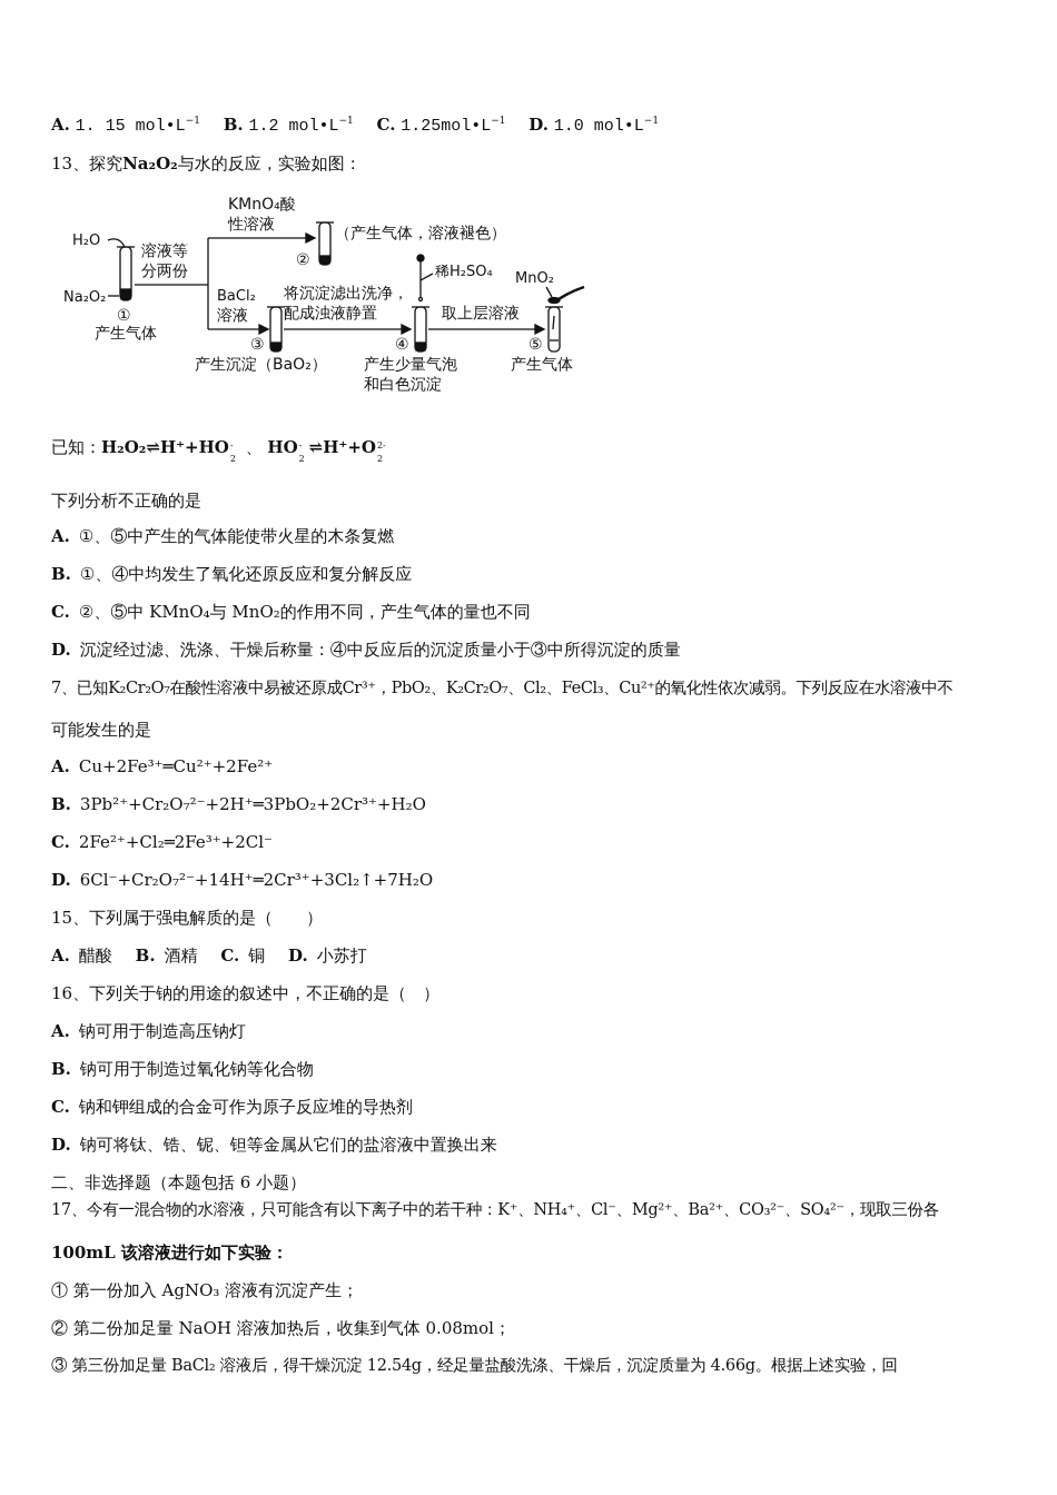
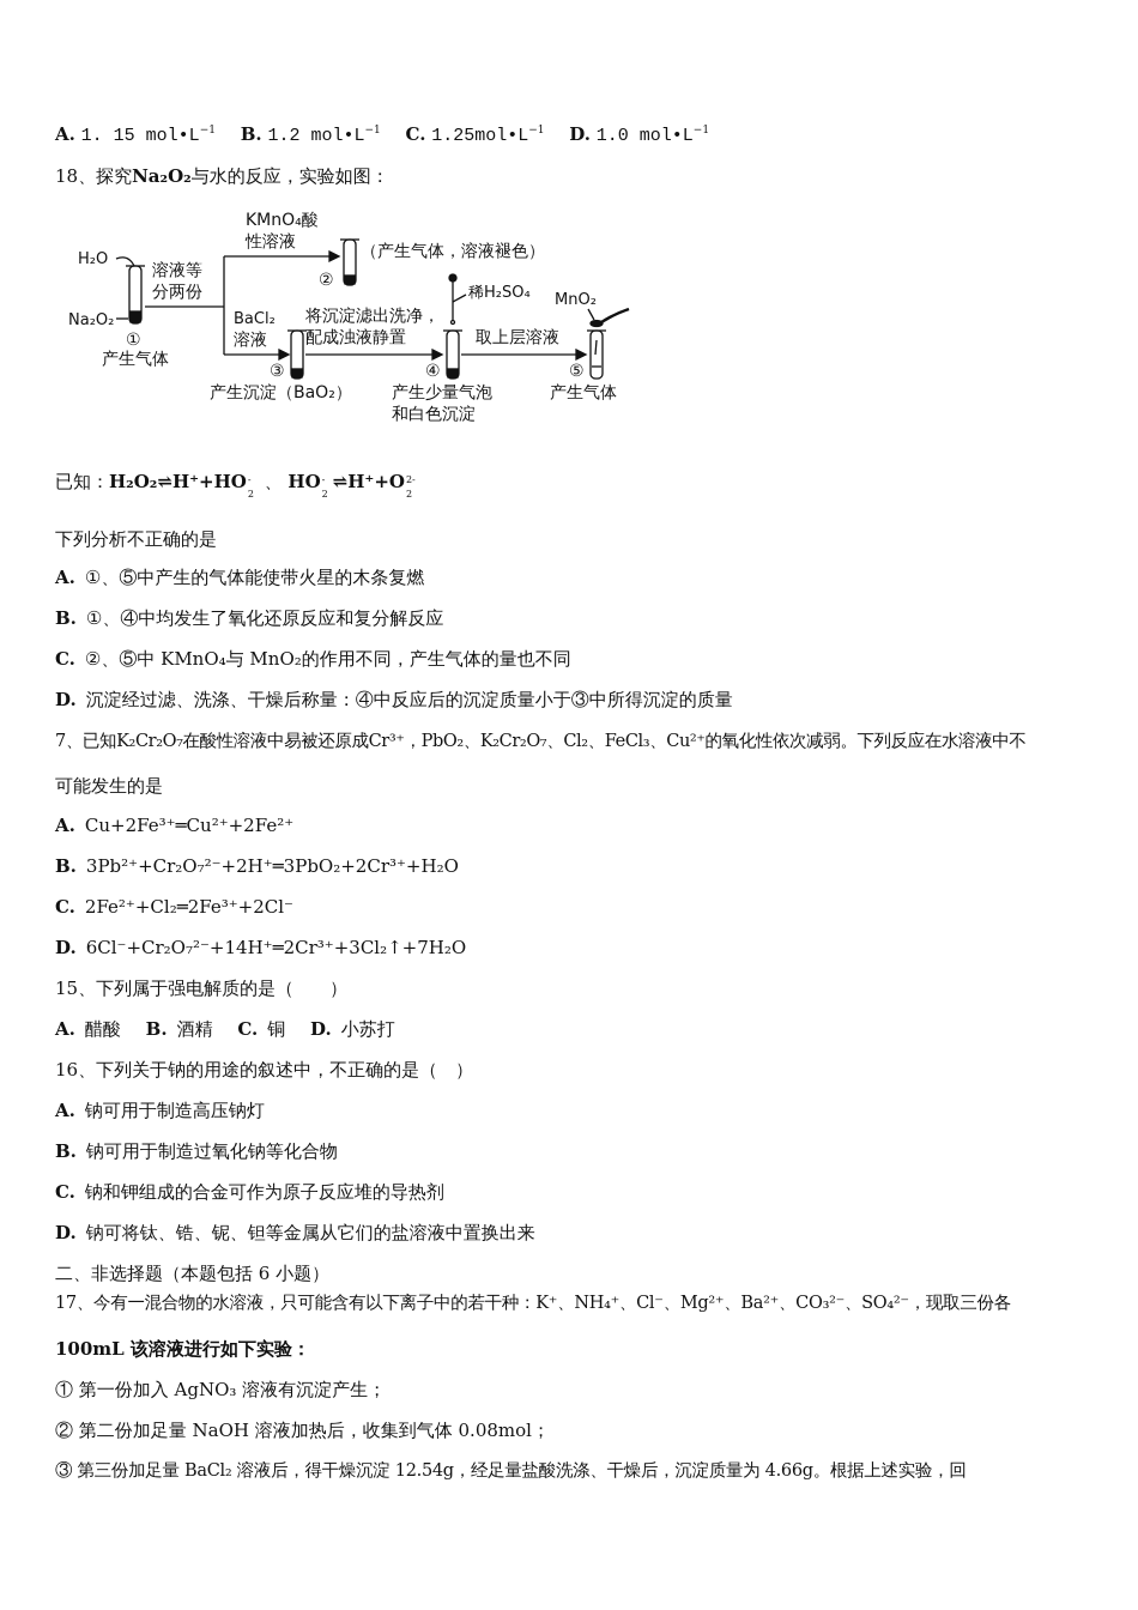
  A. 1. 15 mol•L−1 B. 1.2 mol•L−1 C. 1.25mol•L−1 D. 1.0 mol•L−1
- 13、探究Na₂O₂与水的反应，实验如图：
+ 18、探究Na₂O₂与水的反应，实验如图：
  H₂O
  Na₂O₂
  溶液等
  分两份
  KMnO₄酸
  性溶液
  （产生气体，溶液褪色）
  BaCl₂
  溶液
  将沉淀滤出洗净，
  配成浊液静置
  稀H₂SO₄
  取上层溶液
  MnO₂
  ①
  ②
  ③
  ④
  ⑤
  产生气体
  产生沉淀（BaO₂）
  产生少量气泡
  和白色沉淀
  产生气体
  已知：H₂O₂⇌H⁺+HO
  -
  2
  、 HO
  -
  2
  ⇌H⁺+O
  2-
  2
  下列分析不正确的是
  A. ①、⑤中产生的气体能使带火星的木条复燃
  B. ①、④中均发生了氧化还原反应和复分解反应
  C. ②、⑤中 KMnO₄与 MnO₂的作用不同，产生气体的量也不同
  D. 沉淀经过滤、洗涤、干燥后称量：④中反应后的沉淀质量小于③中所得沉淀的质量
  7、已知K₂Cr₂O₇在酸性溶液中易被还原成Cr³⁺，PbO₂、K₂Cr₂O₇、Cl₂、FeCl₃、Cu²⁺的氧化性依次减弱。下列反应在水溶液中不
  可能发生的是
  A. Cu+2Fe³⁺═Cu²⁺+2Fe²⁺
  B. 3Pb²⁺+Cr₂O₇²⁻+2H⁺═3PbO₂+2Cr³⁺+H₂O
  C. 2Fe²⁺+Cl₂═2Fe³⁺+2Cl⁻
  D. 6Cl⁻+Cr₂O₇²⁻+14H⁺═2Cr³⁺+3Cl₂↑+7H₂O
  15、下列属于强电解质的是（ ）
  A. 醋酸 B. 酒精 C. 铜 D. 小苏打
  16、下列关于钠的用途的叙述中，不正确的是（ ）
  A. 钠可用于制造高压钠灯
  B. 钠可用于制造过氧化钠等化合物
  C. 钠和钾组成的合金可作为原子反应堆的导热剂
  D. 钠可将钛、锆、铌、钽等金属从它们的盐溶液中置换出来
  二、非选择题（本题包括 6 小题）
  17、今有一混合物的水溶液，只可能含有以下离子中的若干种：K⁺、NH₄⁺、Cl⁻、Mg²⁺、Ba²⁺、CO₃²⁻、SO₄²⁻，现取三份各
  100mL 该溶液进行如下实验：
  ① 第一份加入 AgNO₃ 溶液有沉淀产生；
  ② 第二份加足量 NaOH 溶液加热后，收集到气体 0.08mol；
  ③ 第三份加足量 BaCl₂ 溶液后，得干燥沉淀 12.54g，经足量盐酸洗涤、干燥后，沉淀质量为 4.66g。根据上述实验，回
